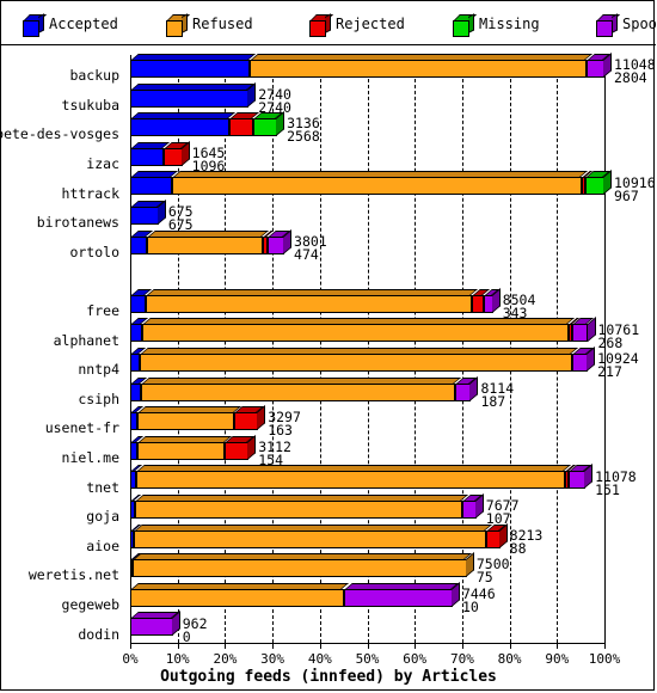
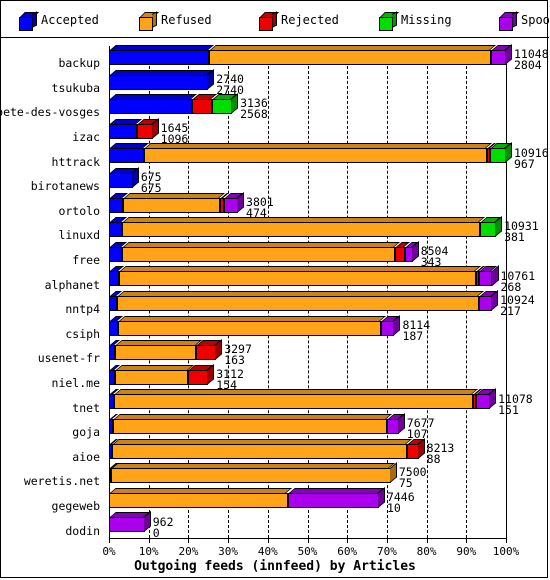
  Accepted
  Refused
  Rejected
  Missing
  Outgoing feeds (innfeed) by Articles
  0%
  10%
  20%
  30%
  40%
  50%
  60%
  70%
  80%
  90%
  100%
  backup
  11048
  2804
  tsukuba
  2740
  2740
  ete-des-vosges
  3136
  2568
  izac
  1645
  1096
  httrack
  10916
  967
  birotanews
  675
  675
  ortolo
  3801
  474
+ linuxd
+ 10931
+ 381
  free
  8504
  343
  alphanet
  10761
  268
  nntp4
  10924
  217
  csiph
  8114
  187
  usenet-fr
  3297
  163
  niel.me
  3112
  154
  tnet
  11078
  151
  goja
  7677
  107
  aioe
  8213
  88
  weretis.net
  7500
  75
  gegeweb
  7446
  10
  dodin
  962
  0
